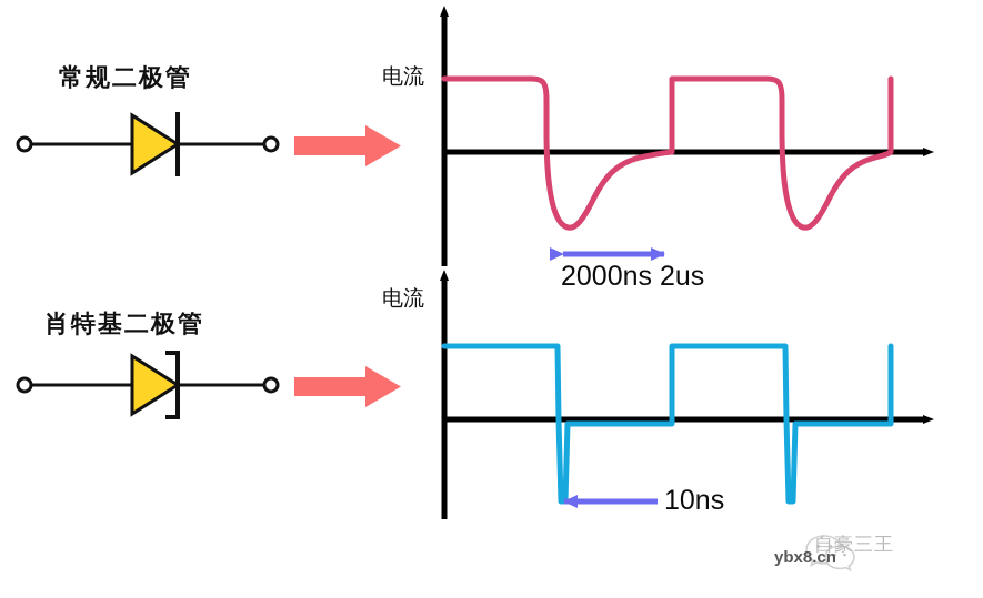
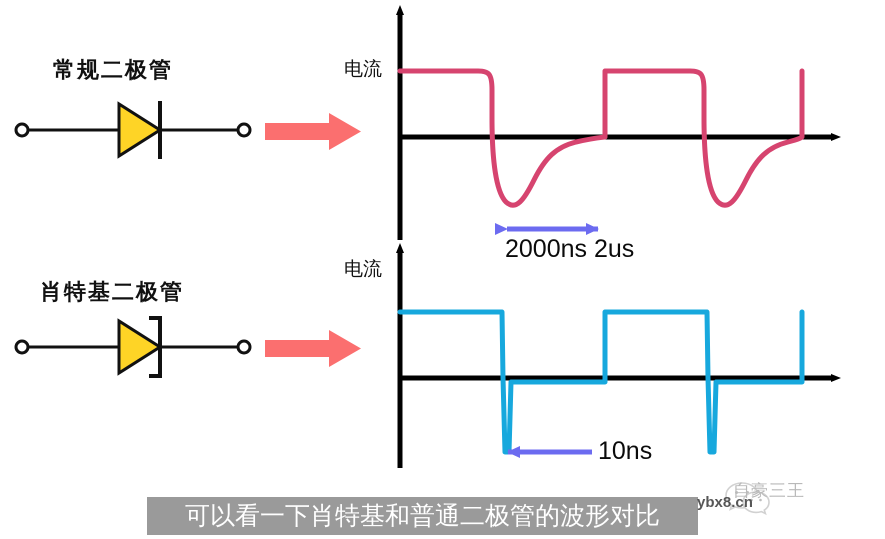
  常规二极管
  肖特基二极管
  电流
  电流
  2000ns 2us
  10ns
+ 可以看一下肖特基和普通二极管的波形对比
  自豪三王
  ybx8.cn
